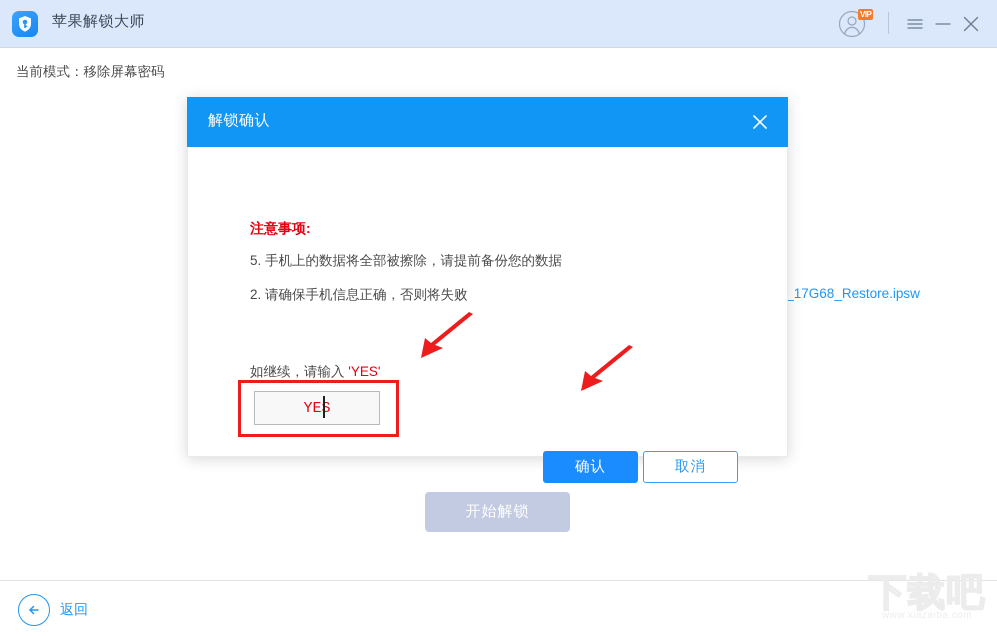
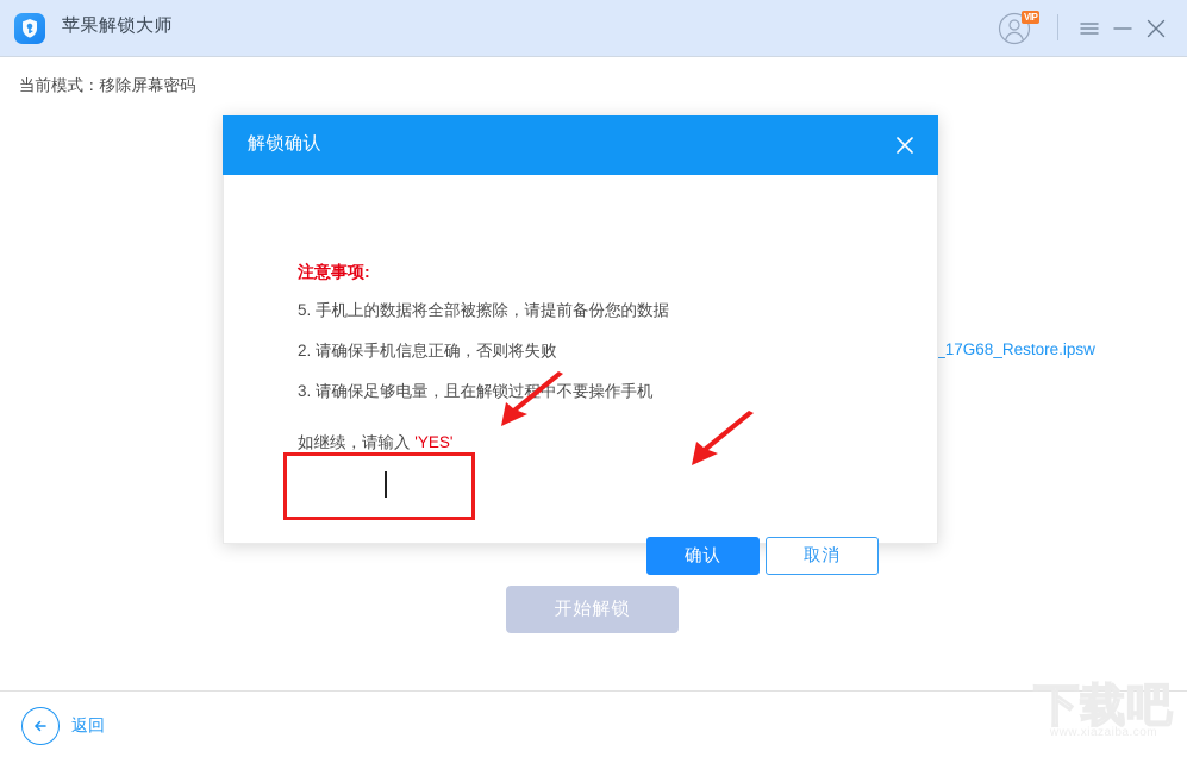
  苹果解锁大师
  VIP
  当前模式：移除屏幕密码
  _17G68_Restore.ipsw
  开始解锁
  返回
  下载吧
  解锁确认
  注意事项:
  5. 手机上的数据将全部被擦除，请提前备份您的数据
  2. 请确保手机信息正确，否则将失败
+ 3. 请确保足够电量，且在解锁过程中不要操作手机
  如继续，请输入 'YES'
- YES
  确认
  取消
